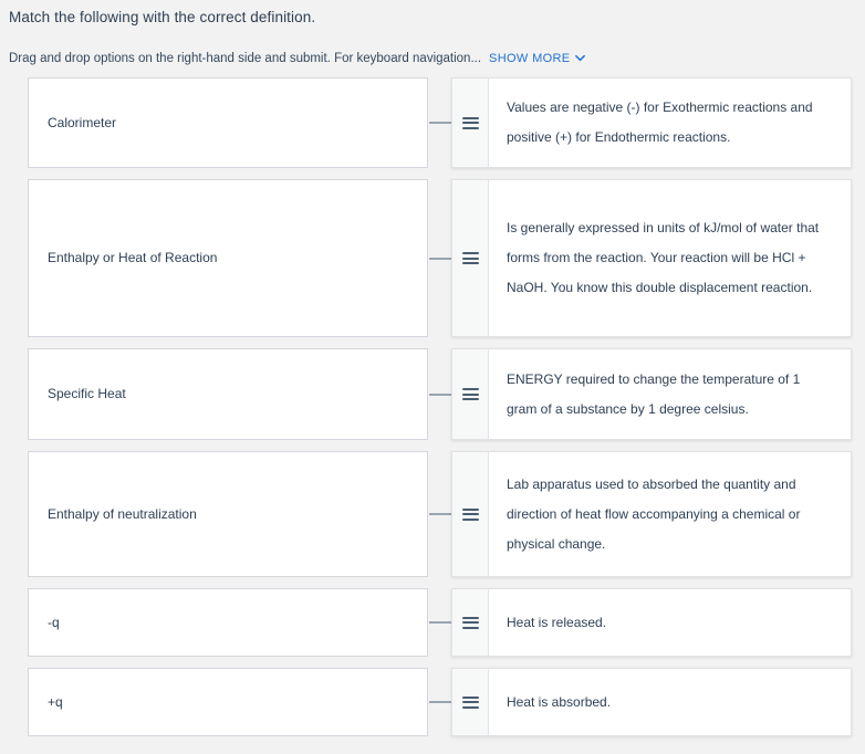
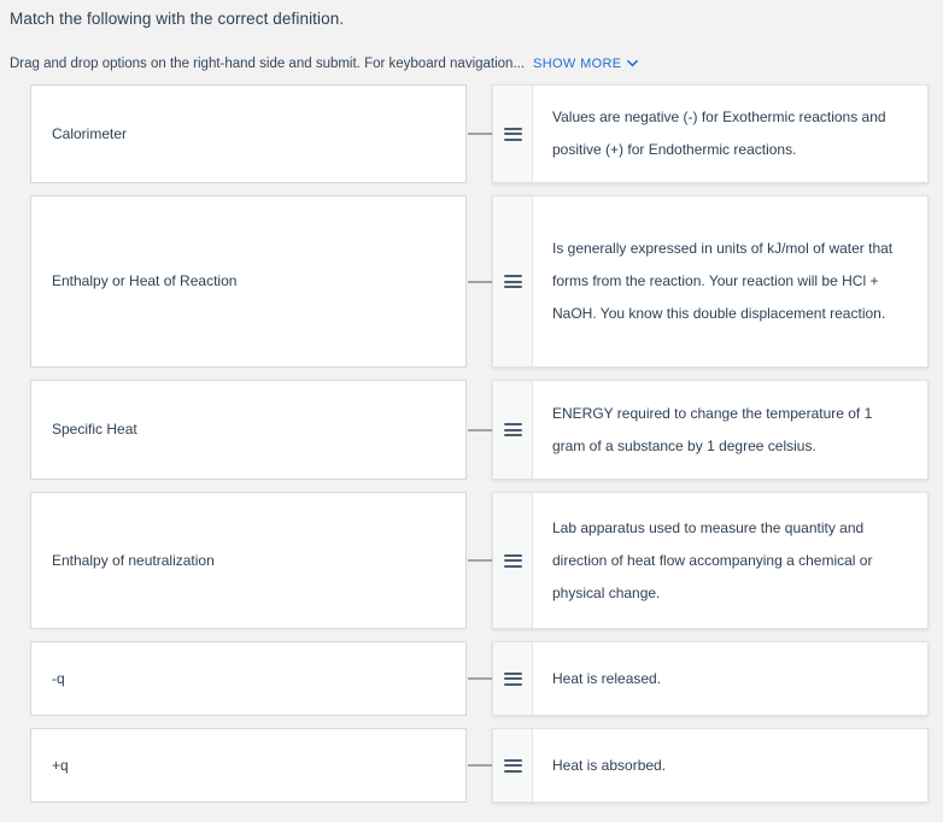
  Match the following with the correct definition.
  Drag and drop options on the right-hand side and submit. For keyboard navigation...
  SHOW MORE
  Calorimeter
  Values are negative (-) for Exothermic reactions and positive (+) for Endothermic reactions.
  Enthalpy or Heat of Reaction
  Is generally expressed in units of kJ/mol of water that forms from the reaction. Your reaction will be HCl + NaOH. You know this double displacement reaction.
  Specific Heat
  ENERGY required to change the temperature of 1 gram of a substance by 1 degree celsius.
  Enthalpy of neutralization
- Lab apparatus used to absorbed the quantity and direction of heat flow accompanying a chemical or physical change.
+ Lab apparatus used to measure the quantity and direction of heat flow accompanying a chemical or physical change.
  -q
  Heat is released.
  +q
  Heat is absorbed.
